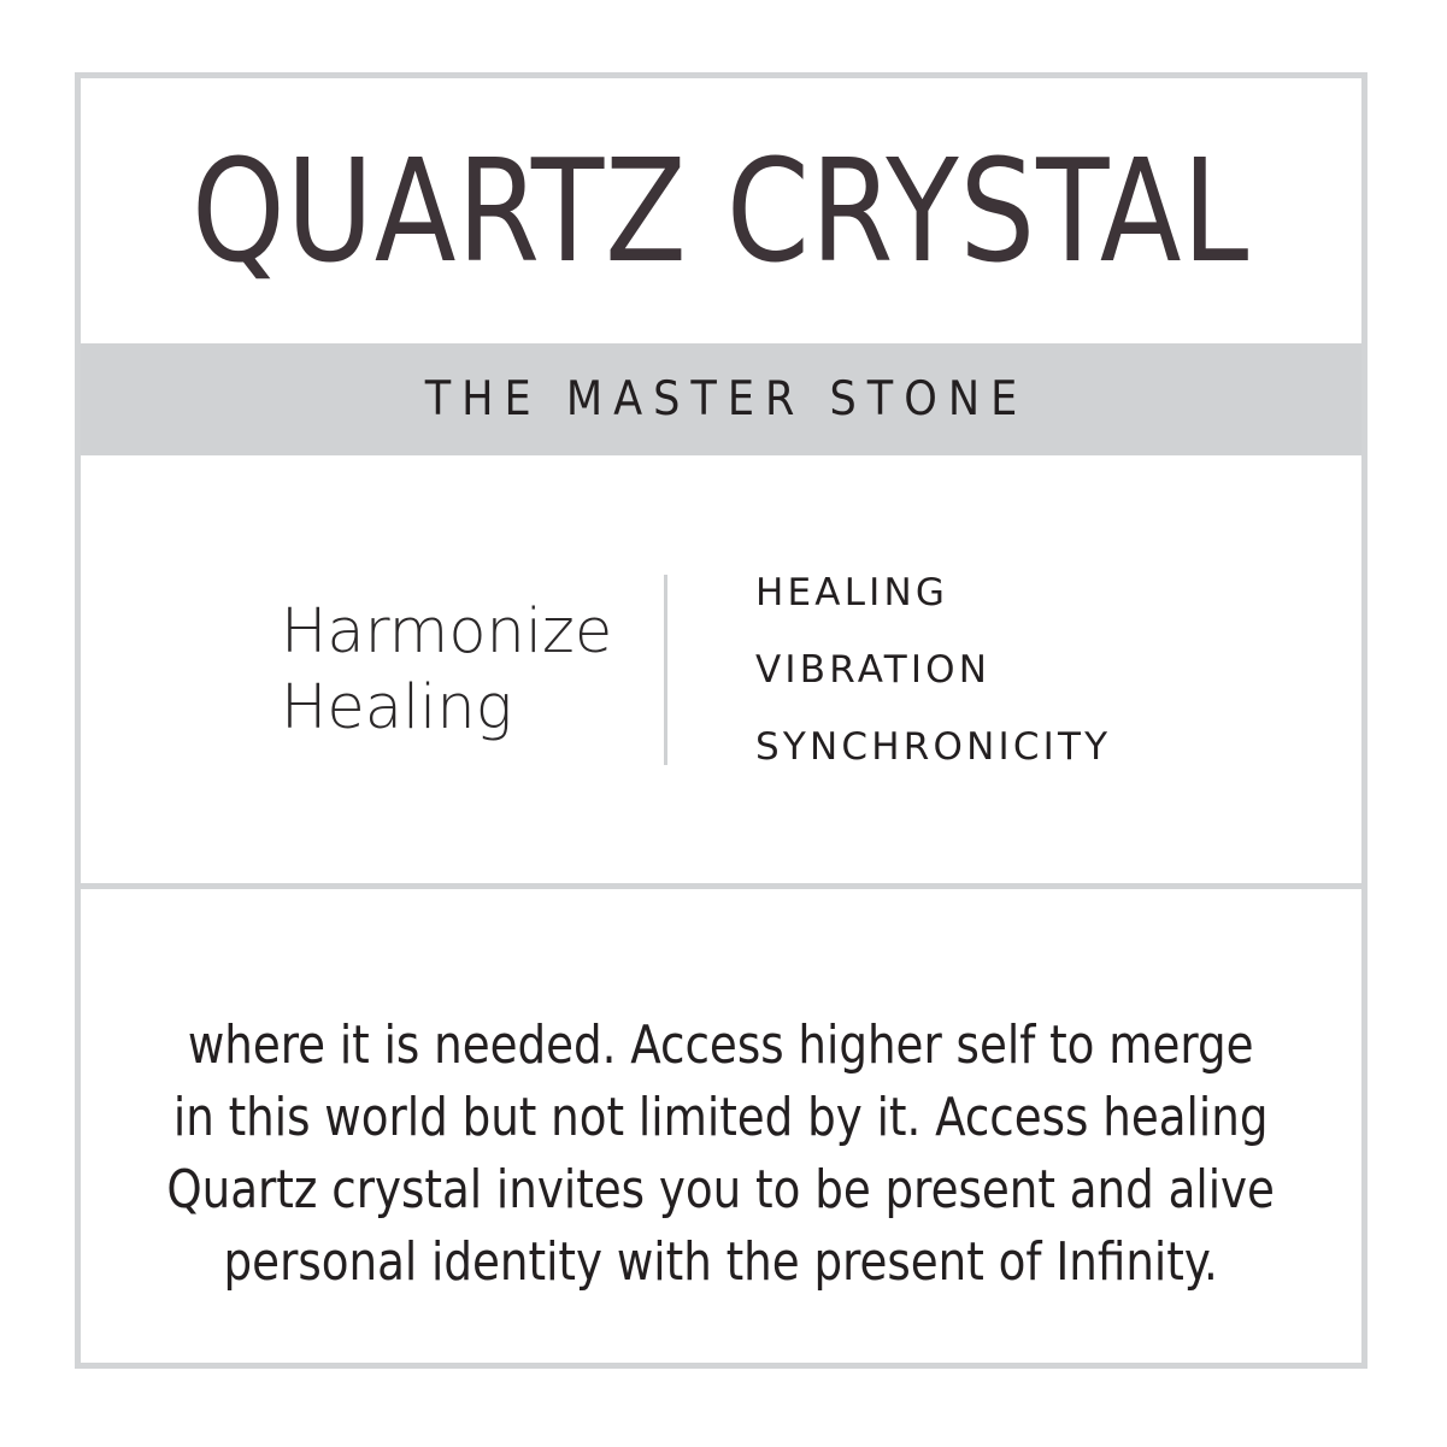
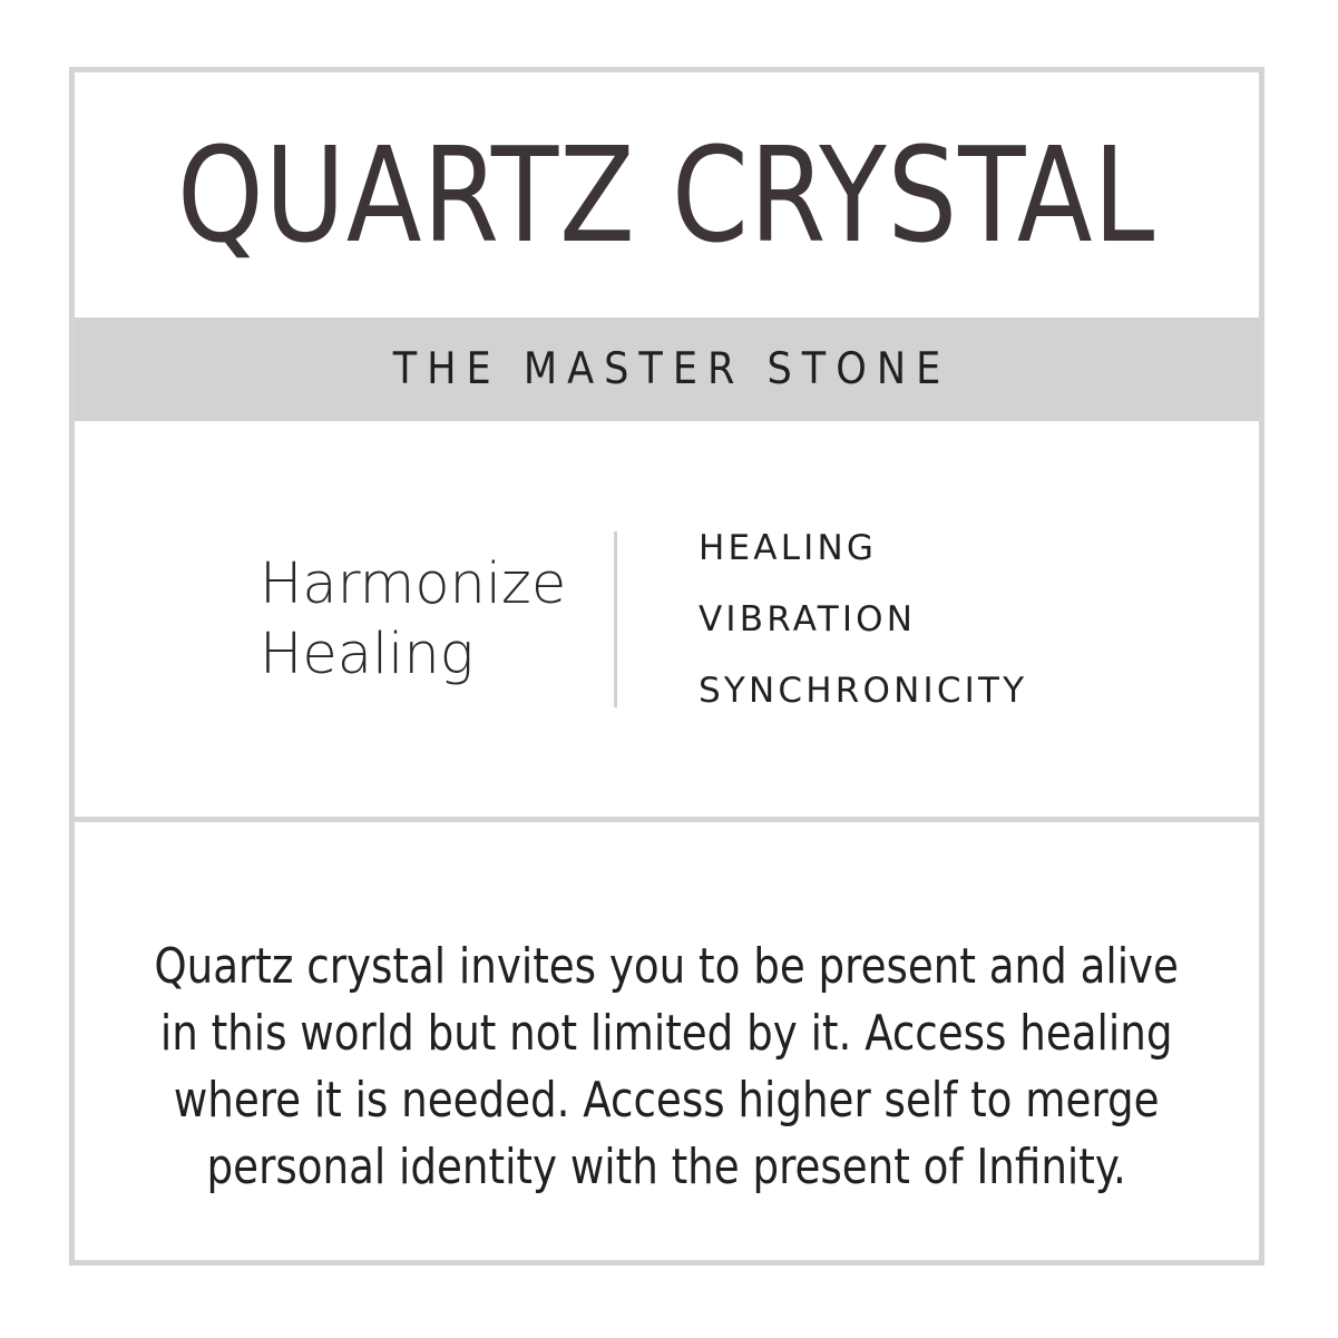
  QUARTZ CRYSTAL
  THE MASTER STONE
  Harmonize
  Healing
  HEALING
  VIBRATION
  SYNCHRONICITY
- where it is needed. Access higher self to merge
+ Quartz crystal invites you to be present and alive
  in this world but not limited by it. Access healing
- Quartz crystal invites you to be present and alive
+ where it is needed. Access higher self to merge
  personal identity with the present of Infinity.
